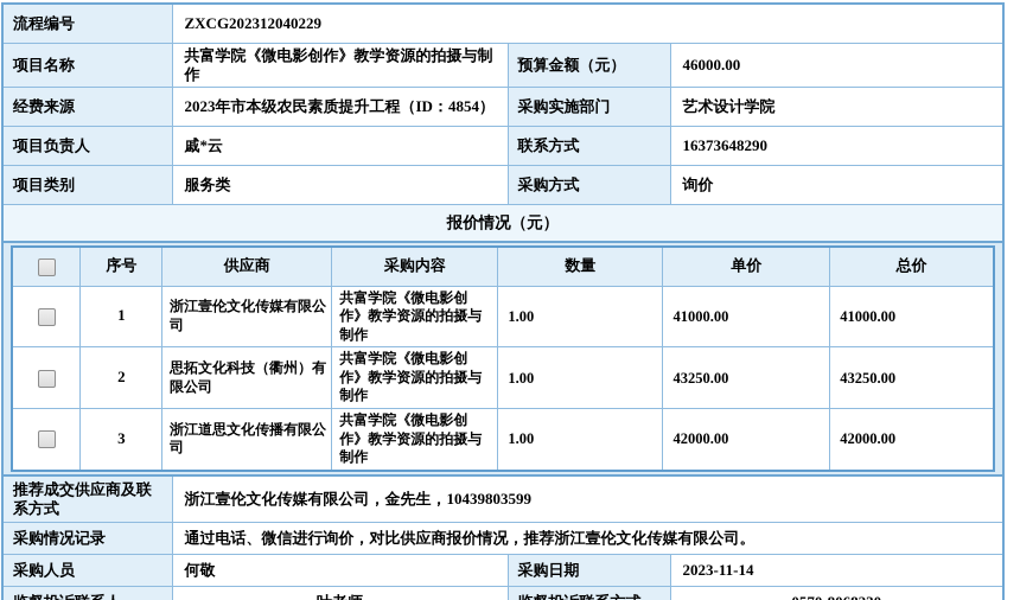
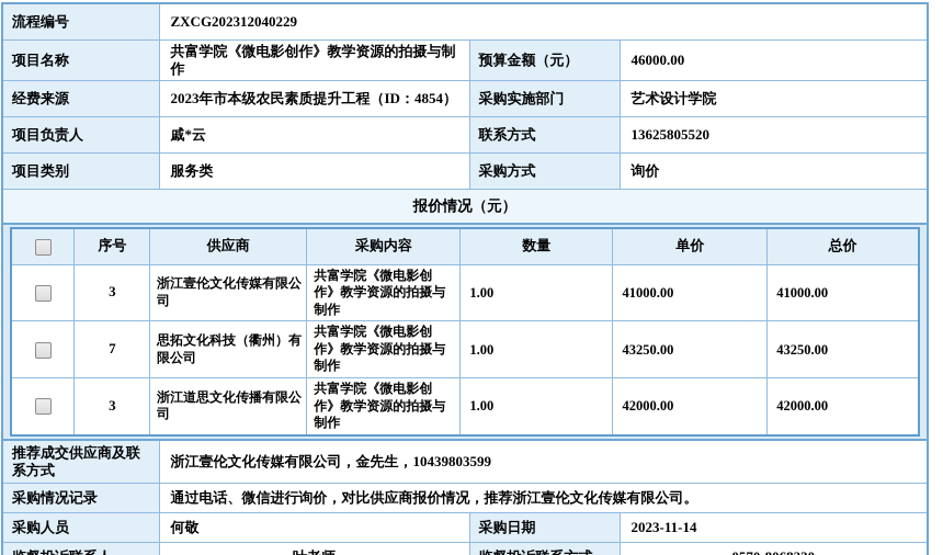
  流程编号	ZXCG202312040229
  项目名称	共富学院《微电影创作》教学资源的拍摄与制作	预算金额（元）	46000.00
  经费来源	2023年市本级农民素质提升工程（ID：4854）	采购实施部门	艺术设计学院
- 项目负责人	戚*云	联系方式	16373648290
+ 项目负责人	戚*云	联系方式	13625805520
  项目类别	服务类	采购方式	询价
  报价情况（元）
  	序号	供应商	采购内容	数量	单价	总价
- 	1	浙江壹伦文化传媒有限公司	共富学院《微电影创作》教学资源的拍摄与制作	1.00	41000.00	41000.00
+ 	3	浙江壹伦文化传媒有限公司	共富学院《微电影创作》教学资源的拍摄与制作	1.00	41000.00	41000.00
- 	2	思拓文化科技（衢州）有限公司	共富学院《微电影创作》教学资源的拍摄与制作	1.00	43250.00	43250.00
+ 	7	思拓文化科技（衢州）有限公司	共富学院《微电影创作》教学资源的拍摄与制作	1.00	43250.00	43250.00
  	3	浙江道思文化传播有限公司	共富学院《微电影创作》教学资源的拍摄与制作	1.00	42000.00	42000.00
  推荐成交供应商及联系方式	浙江壹伦文化传媒有限公司，金先生，10439803599
  采购情况记录	通过电话、微信进行询价，对比供应商报价情况，推荐浙江壹伦文化传媒有限公司。
  采购人员	何敬	采购日期	2023-11-14
